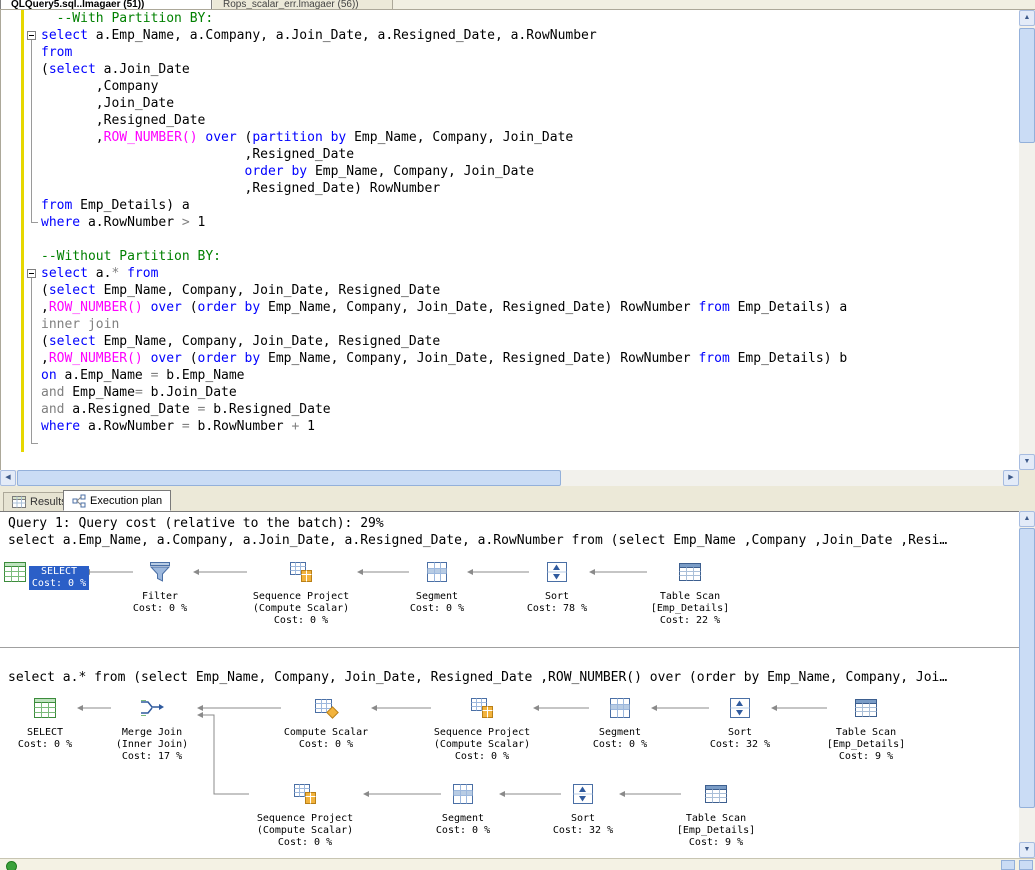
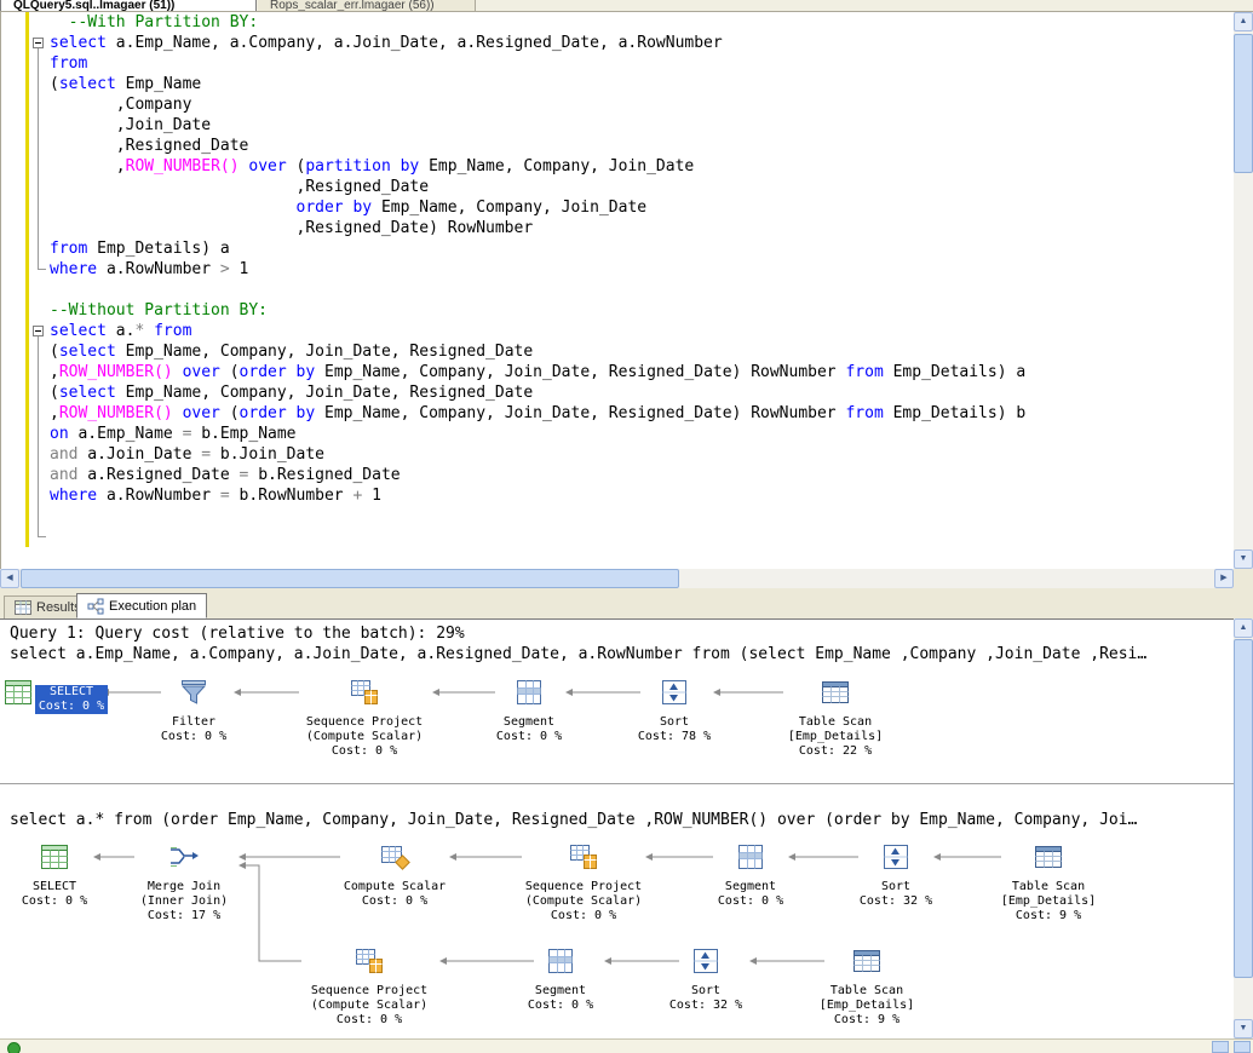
  QLQuery5.sql..lmagaer (51))
  Rops_scalar_err.lmagaer (56))
  --With Partition BY:
  select a.Emp_Name, a.Company, a.Join_Date, a.Resigned_Date, a.RowNumber
  from
- (select a.Join_Date
+ (select Emp_Name
  ,Company
  ,Join_Date
  ,Resigned_Date
  ,ROW_NUMBER() over (partition by Emp_Name, Company, Join_Date
  ,Resigned_Date
  order by Emp_Name, Company, Join_Date
  ,Resigned_Date) RowNumber
  from Emp_Details) a
  where a.RowNumber > 1
  --Without Partition BY:
  select a.* from
  (select Emp_Name, Company, Join_Date, Resigned_Date
  ,ROW_NUMBER() over (order by Emp_Name, Company, Join_Date, Resigned_Date) RowNumber from Emp_Details) a
- inner join
  (select Emp_Name, Company, Join_Date, Resigned_Date
  ,ROW_NUMBER() over (order by Emp_Name, Company, Join_Date, Resigned_Date) RowNumber from Emp_Details) b
  on a.Emp_Name = b.Emp_Name
- and Emp_Name= b.Join_Date
+ and a.Join_Date = b.Join_Date
  and a.Resigned_Date = b.Resigned_Date
  where a.RowNumber = b.RowNumber + 1
  Result
  Execution plan
  Query 1: Query cost (relative to the batch): 29%
  select a.Emp_Name, a.Company, a.Join_Date, a.Resigned_Date, a.RowNumber from (select Emp_Name ,Company ,Join_Date ,Resi…
- select a.* from (select Emp_Name, Company, Join_Date, Resigned_Date ,ROW_NUMBER() over (order by Emp_Name, Company, Joi…
+ select a.* from (order Emp_Name, Company, Join_Date, Resigned_Date ,ROW_NUMBER() over (order by Emp_Name, Company, Joi…
  SELECT
  Cost: 0 %
  Filter
  Cost: 0 %
  Sequence Project
  (Compute Scalar)
  Cost: 0 %
  Segment
  Cost: 0 %
  Sort
  Cost: 78 %
  Table Scan
  [Emp_Details]
  Cost: 22 %
  SELECT
  Cost: 0 %
  Merge Join
  (Inner Join)
  Cost: 17 %
  Compute Scalar
  Cost: 0 %
  Sequence Project
  (Compute Scalar)
  Cost: 0 %
  Segment
  Cost: 0 %
  Sort
  Cost: 32 %
  Table Scan
  [Emp_Details]
  Cost: 9 %
  Sequence Project
  (Compute Scalar)
  Cost: 0 %
  Segment
  Cost: 0 %
  Sort
  Cost: 32 %
  Table Scan
  [Emp_Details]
  Cost: 9 %
